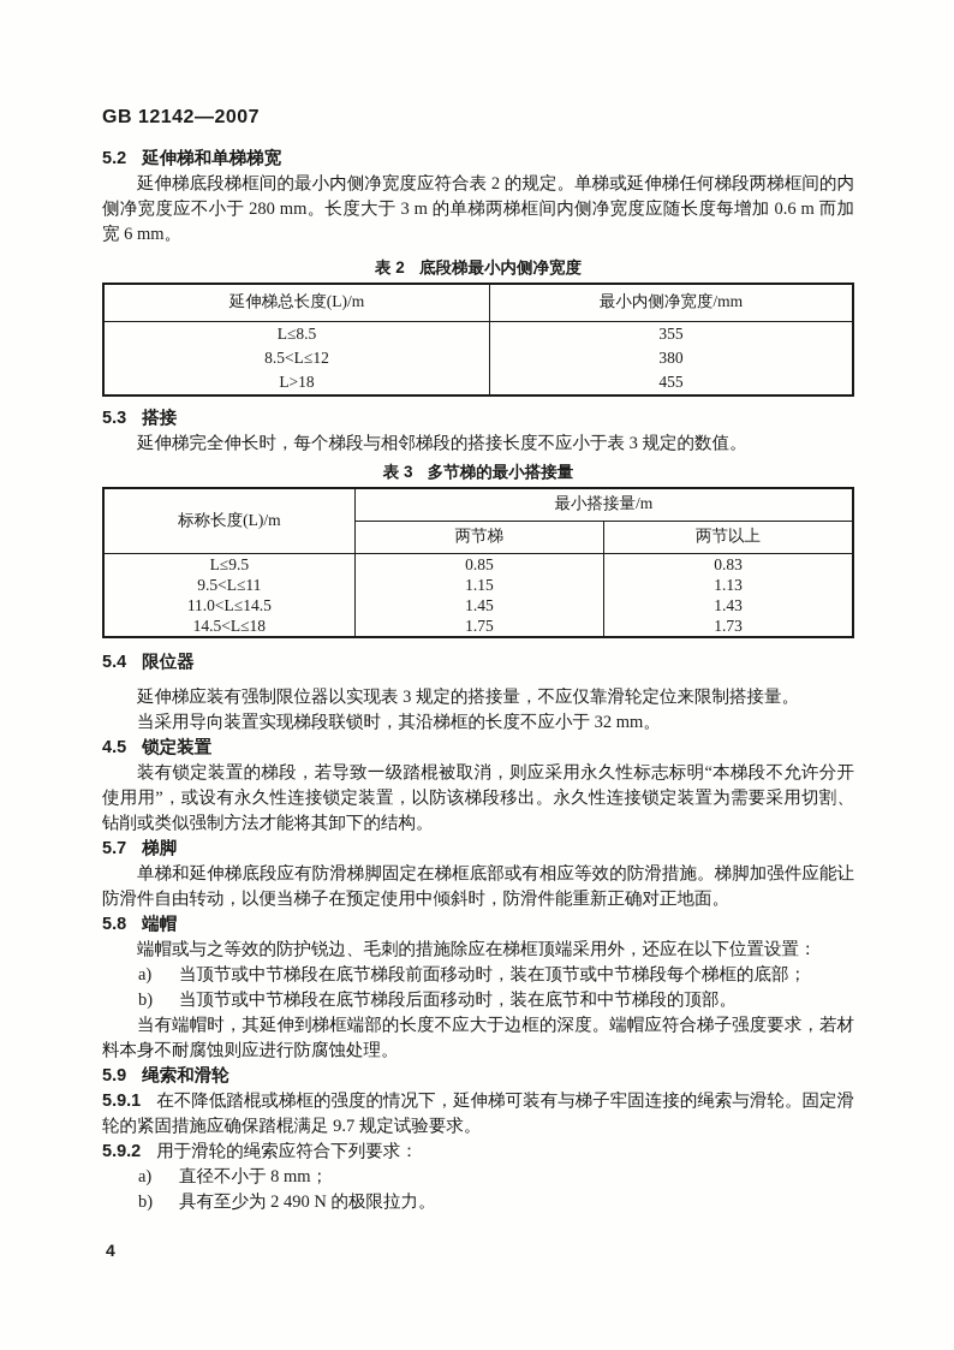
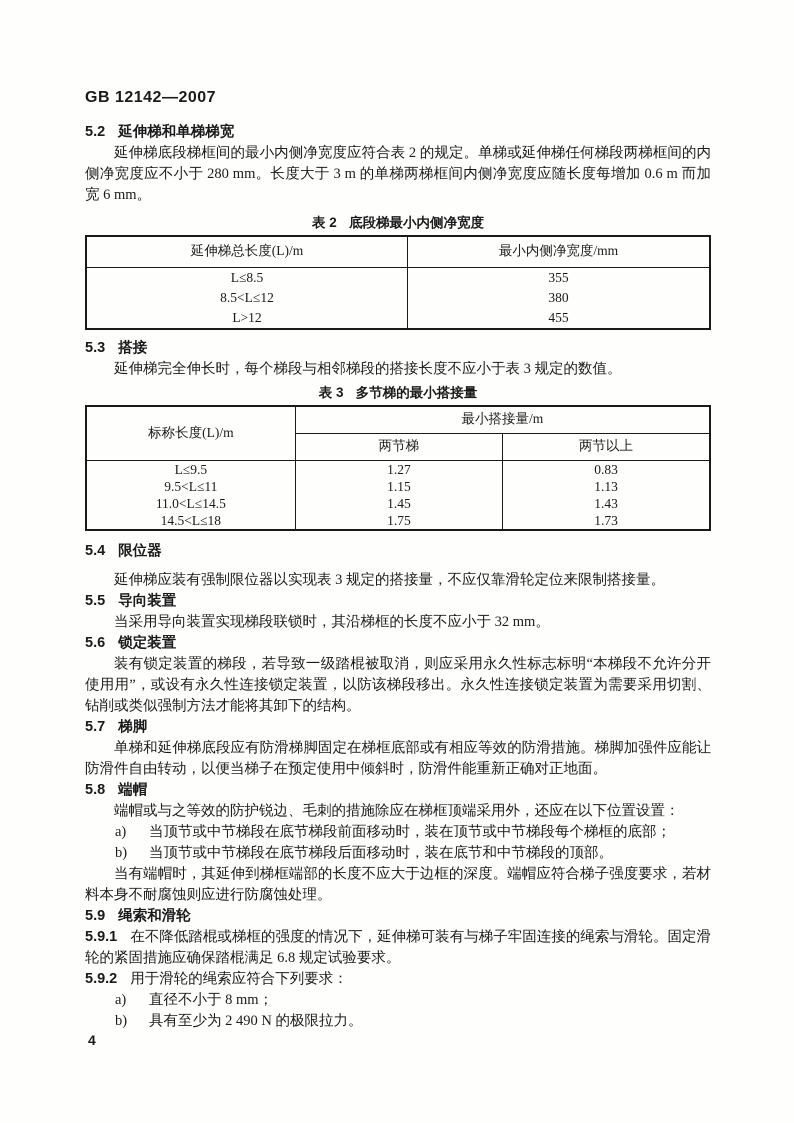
  GB 12142—2007
  5.2 延伸梯和单梯梯宽
  延伸梯底段梯框间的最小内侧净宽度应符合表 2 的规定。单梯或延伸梯任何梯段两梯框间的内侧净宽度应不小于 280 mm。长度大于 3 m 的单梯两梯框间内侧净宽度应随长度每增加 0.6 m 而加宽 6 mm。
  表 2 底段梯最小内侧净宽度
  延伸梯总长度(L)/m	最小内侧净宽度/mm
  L≤8.5	355
  8.5<L≤12	380
- L>18	455
+ L>12	455
  5.3 搭接
  延伸梯完全伸长时，每个梯段与相邻梯段的搭接长度不应小于表 3 规定的数值。
  表 3 多节梯的最小搭接量
  标称长度(L)/m	最小搭接量/m
  两节梯	两节以上
- L≤9.5	0.85	0.83
+ L≤9.5	1.27	0.83
  9.5<L≤11	1.15	1.13
  11.0<L≤14.5	1.45	1.43
  14.5<L≤18	1.75	1.73
  5.4 限位器
  延伸梯应装有强制限位器以实现表 3 规定的搭接量，不应仅靠滑轮定位来限制搭接量。
+ 5.5 导向装置
  当采用导向装置实现梯段联锁时，其沿梯框的长度不应小于 32 mm。
- 4.5 锁定装置
+ 5.6 锁定装置
  装有锁定装置的梯段，若导致一级踏棍被取消，则应采用永久性标志标明“本梯段不允许分开使用用”，或设有永久性连接锁定装置，以防该梯段移出。永久性连接锁定装置为需要采用切割、钻削或类似强制方法才能将其卸下的结构。
  5.7 梯脚
  单梯和延伸梯底段应有防滑梯脚固定在梯框底部或有相应等效的防滑措施。梯脚加强件应能让防滑件自由转动，以便当梯子在预定使用中倾斜时，防滑件能重新正确对正地面。
  5.8 端帽
  端帽或与之等效的防护锐边、毛刺的措施除应在梯框顶端采用外，还应在以下位置设置：
  a) 当顶节或中节梯段在底节梯段前面移动时，装在顶节或中节梯段每个梯框的底部；
  b) 当顶节或中节梯段在底节梯段后面移动时，装在底节和中节梯段的顶部。
  当有端帽时，其延伸到梯框端部的长度不应大于边框的深度。端帽应符合梯子强度要求，若材料本身不耐腐蚀则应进行防腐蚀处理。
  5.9 绳索和滑轮
- 5.9.1 在不降低踏棍或梯框的强度的情况下，延伸梯可装有与梯子牢固连接的绳索与滑轮。固定滑轮的紧固措施应确保踏棍满足 9.7 规定试验要求。
+ 5.9.1 在不降低踏棍或梯框的强度的情况下，延伸梯可装有与梯子牢固连接的绳索与滑轮。固定滑轮的紧固措施应确保踏棍满足 6.8 规定试验要求。
  5.9.2 用于滑轮的绳索应符合下列要求：
  a) 直径不小于 8 mm；
  b) 具有至少为 2 490 N 的极限拉力。
  4
